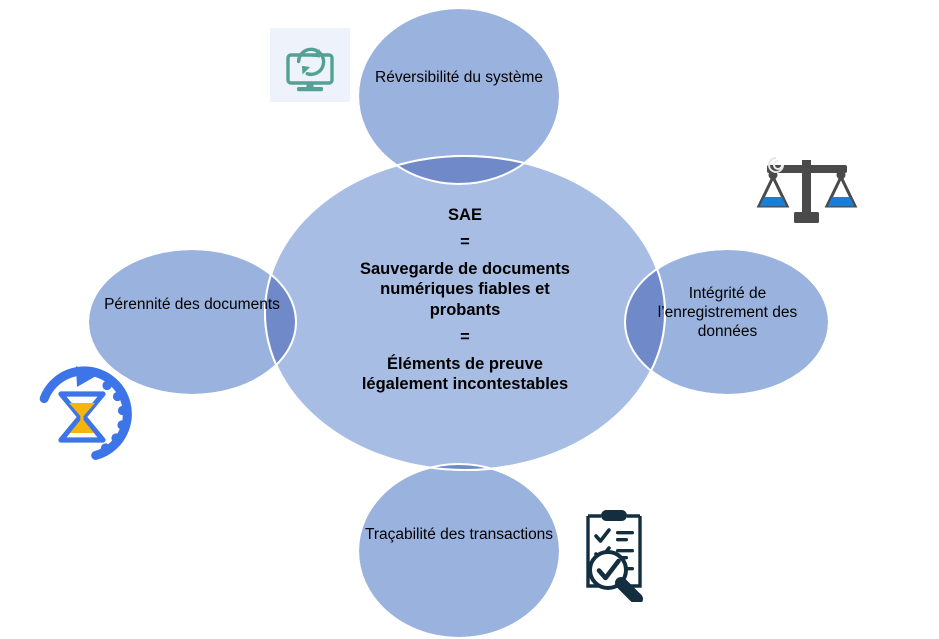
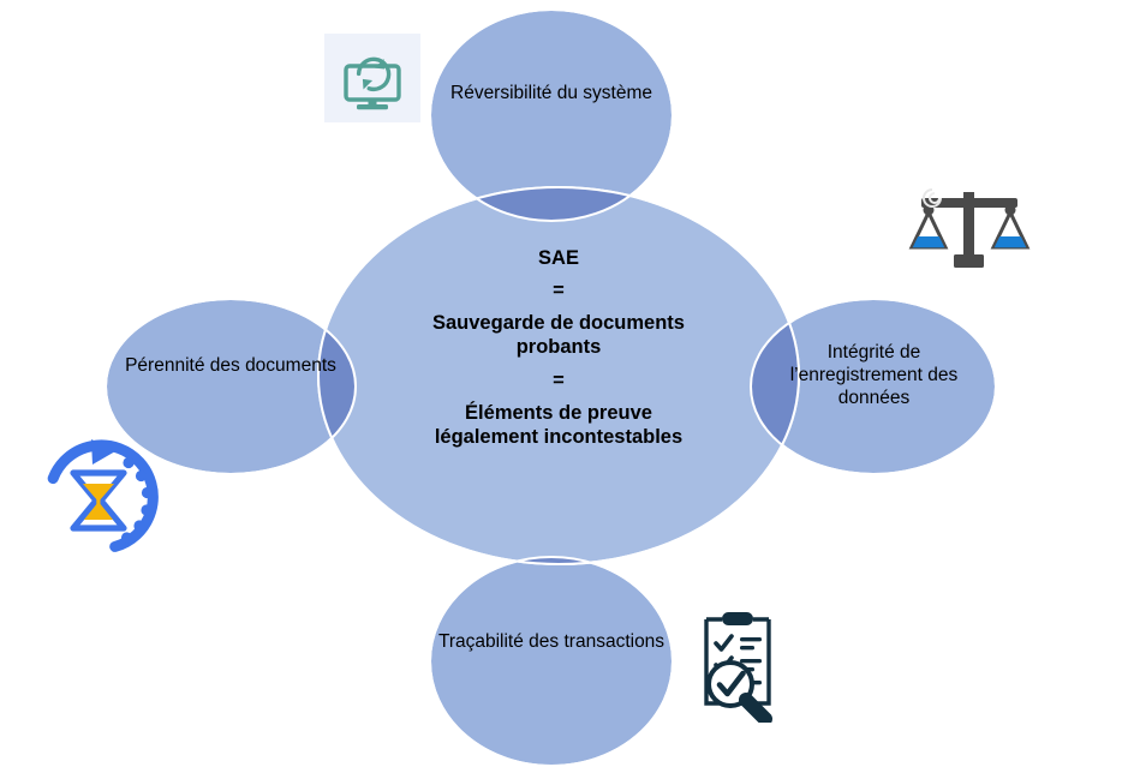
  Réversibilité du système
  Pérennité des documents
  Intégrité de l’enregistrement des données
  Traçabilité des transactions
  SAE
  =
  Sauvegarde de documents
- numériques fiables et
  probants
  =
  Éléments de preuve
  légalement incontestables
